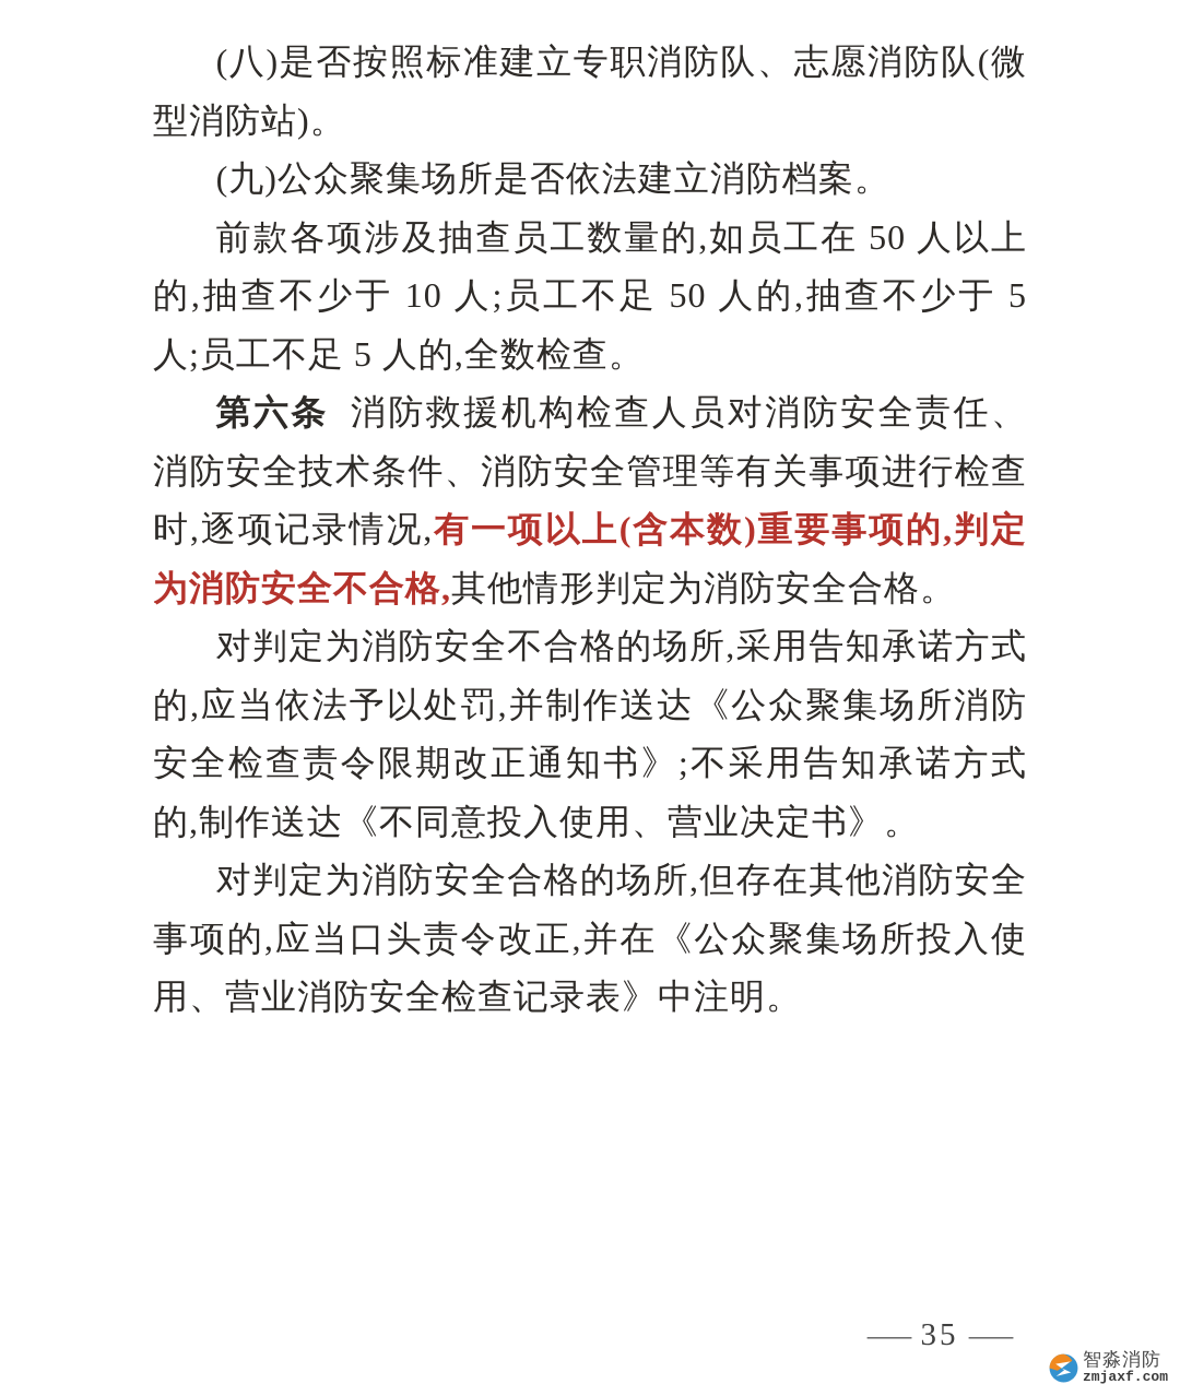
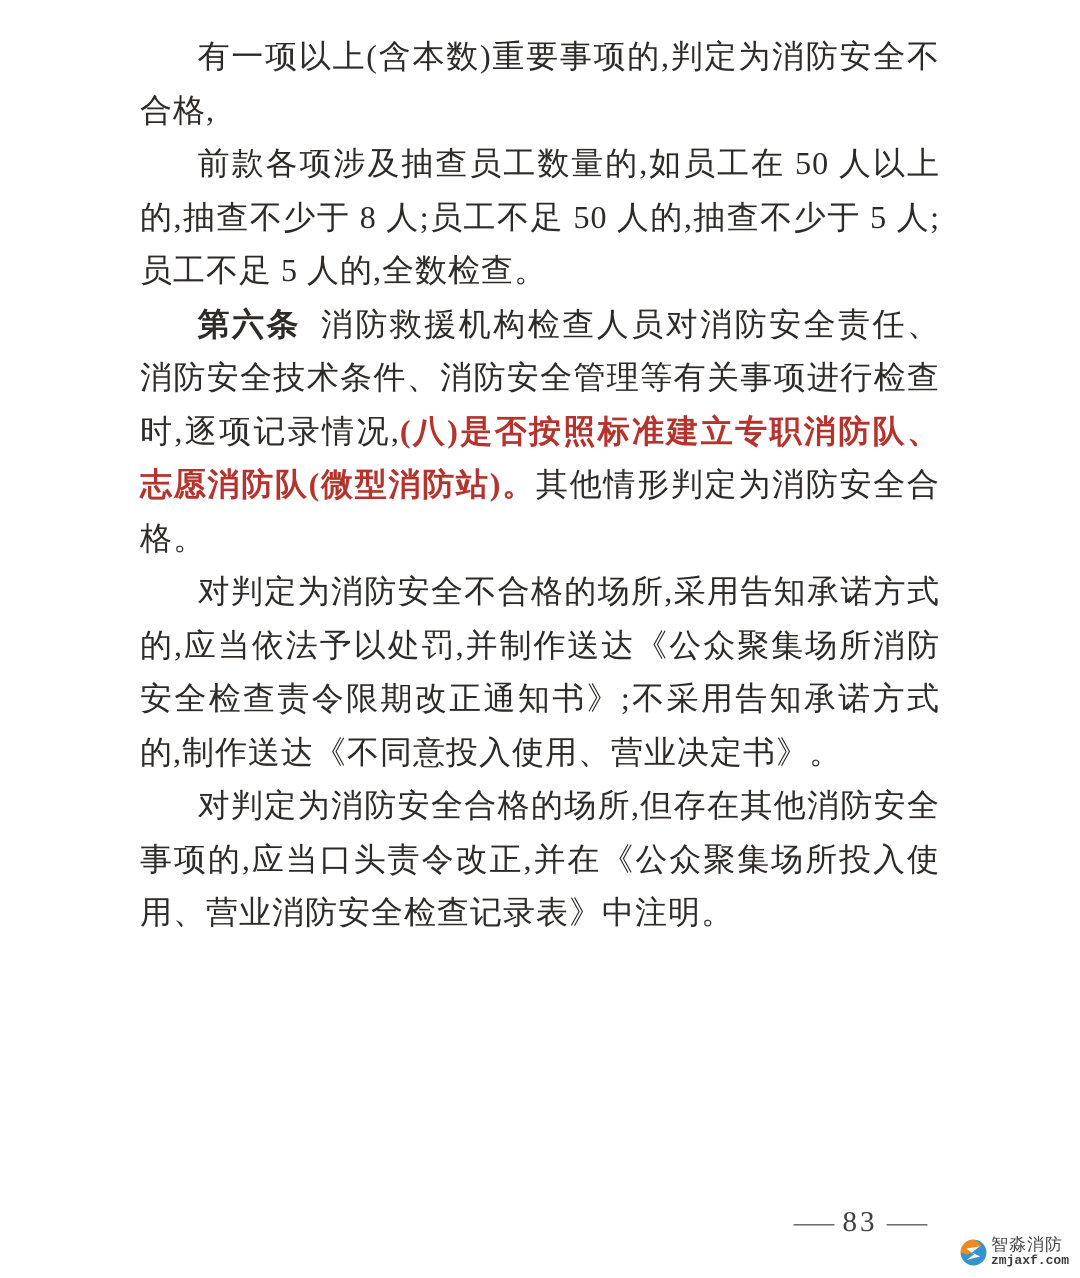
- (八)是否按照标准建立专职消防队、志愿消防队(微型消防站)。
+ 有一项以上(含本数)重要事项的,判定为消防安全不合格,
- (九)公众聚集场所是否依法建立消防档案。
- 前款各项涉及抽查员工数量的,如员工在 50 人以上的,抽查不少于 10 人;员工不足 50 人的,抽查不少于 5 人;员工不足 5 人的,全数检查。
+ 前款各项涉及抽查员工数量的,如员工在 50 人以上的,抽查不少于 8 人;员工不足 50 人的,抽查不少于 5 人;员工不足 5 人的,全数检查。
- 第六条 消防救援机构检查人员对消防安全责任、消防安全技术条件、消防安全管理等有关事项进行检查时,逐项记录情况,有一项以上(含本数)重要事项的,判定为消防安全不合格,其他情形判定为消防安全合格。
+ 第六条 消防救援机构检查人员对消防安全责任、消防安全技术条件、消防安全管理等有关事项进行检查时,逐项记录情况,(八)是否按照标准建立专职消防队、志愿消防队(微型消防站)。其他情形判定为消防安全合格。
  对判定为消防安全不合格的场所,采用告知承诺方式的,应当依法予以处罚,并制作送达《公众聚集场所消防安全检查责令限期改正通知书》;不采用告知承诺方式的,制作送达《不同意投入使用、营业决定书》。
  对判定为消防安全合格的场所,但存在其他消防安全事项的,应当口头责令改正,并在《公众聚集场所投入使用、营业消防安全检查记录表》中注明。
  —
- 35
+ 83
  —
  智淼消防
  zmjaxf.com
